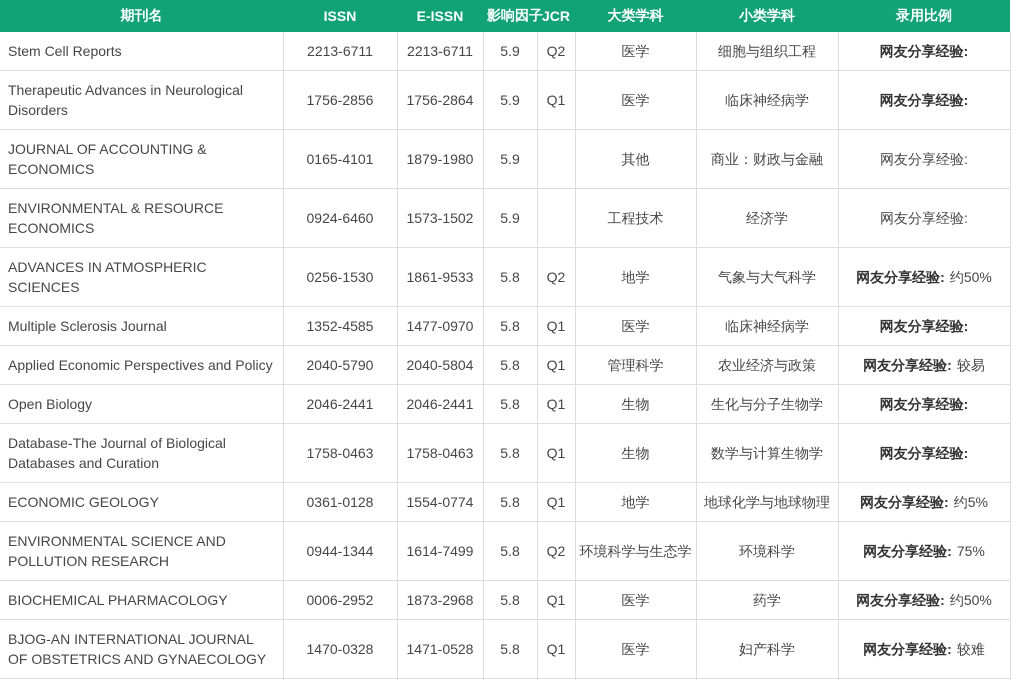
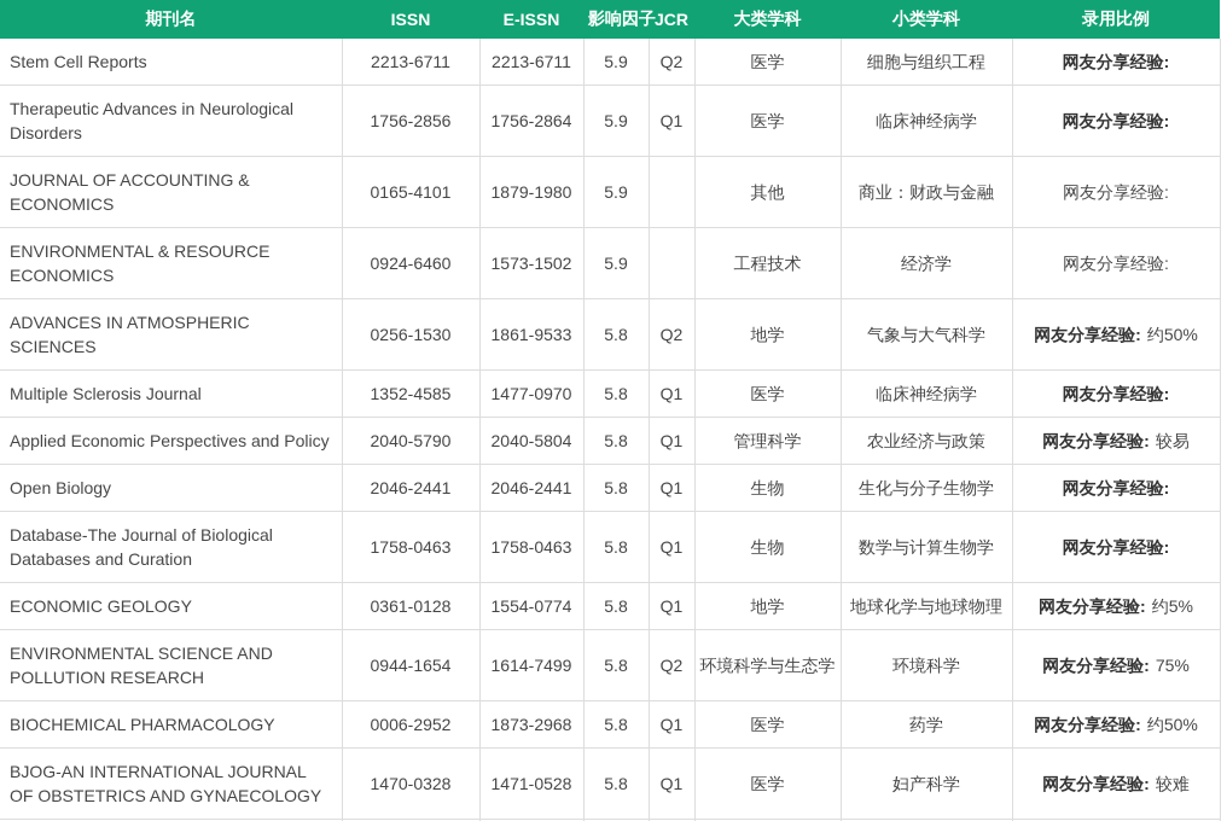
  期刊名	ISSN	E-ISSN	影响因子	JCR	大类学科	小类学科	录用比例
  Stem Cell Reports	2213-6711	2213-6711	5.9	Q2	医学	细胞与组织工程	网友分享经验:
  Therapeutic Advances in Neurological Disorders	1756-2856	1756-2864	5.9	Q1	医学	临床神经病学	网友分享经验:
  JOURNAL OF ACCOUNTING & ECONOMICS	0165-4101	1879-1980	5.9		其他	商业：财政与金融	网友分享经验:
  ENVIRONMENTAL & RESOURCE ECONOMICS	0924-6460	1573-1502	5.9		工程技术	经济学	网友分享经验:
  ADVANCES IN ATMOSPHERIC SCIENCES	0256-1530	1861-9533	5.8	Q2	地学	气象与大气科学	网友分享经验: 约50%
  Multiple Sclerosis Journal	1352-4585	1477-0970	5.8	Q1	医学	临床神经病学	网友分享经验:
  Applied Economic Perspectives and Policy	2040-5790	2040-5804	5.8	Q1	管理科学	农业经济与政策	网友分享经验: 较易
  Open Biology	2046-2441	2046-2441	5.8	Q1	生物	生化与分子生物学	网友分享经验:
  Database-The Journal of Biological Databases and Curation	1758-0463	1758-0463	5.8	Q1	生物	数学与计算生物学	网友分享经验:
  ECONOMIC GEOLOGY	0361-0128	1554-0774	5.8	Q1	地学	地球化学与地球物理	网友分享经验: 约5%
- ENVIRONMENTAL SCIENCE AND POLLUTION RESEARCH	0944-1344	1614-7499	5.8	Q2	环境科学与生态学	环境科学	网友分享经验: 75%
+ ENVIRONMENTAL SCIENCE AND POLLUTION RESEARCH	0944-1654	1614-7499	5.8	Q2	环境科学与生态学	环境科学	网友分享经验: 75%
  BIOCHEMICAL PHARMACOLOGY	0006-2952	1873-2968	5.8	Q1	医学	药学	网友分享经验: 约50%
  BJOG-AN INTERNATIONAL JOURNAL OF OBSTETRICS AND GYNAECOLOGY	1470-0328	1471-0528	5.8	Q1	医学	妇产科学	网友分享经验: 较难
